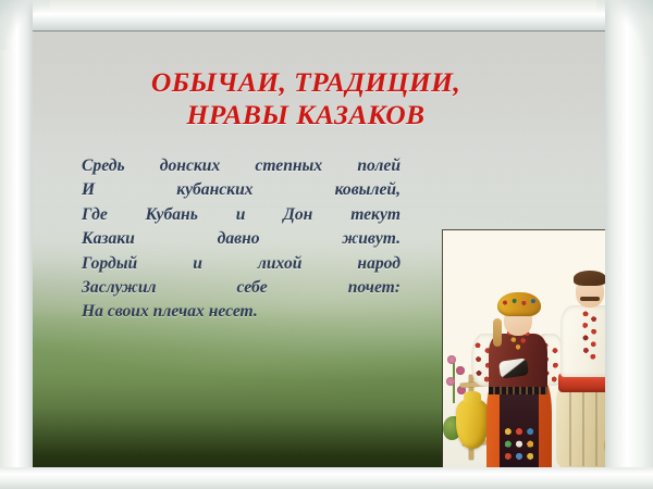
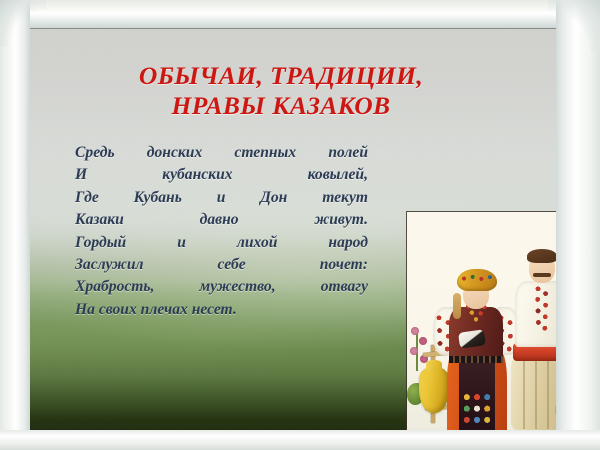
  ОБЫЧАИ, ТРАДИЦИИ,
  НРАВЫ КАЗАКОВ
  Средь донских степных полей
  И кубанских ковылей,
  Где Кубань и Дон текут
  Казаки давно живут.
  Гордый и лихой народ
  Заслужил себе почет:
+ Храбрость, мужество, отвагу
  На своих плечах несет.
